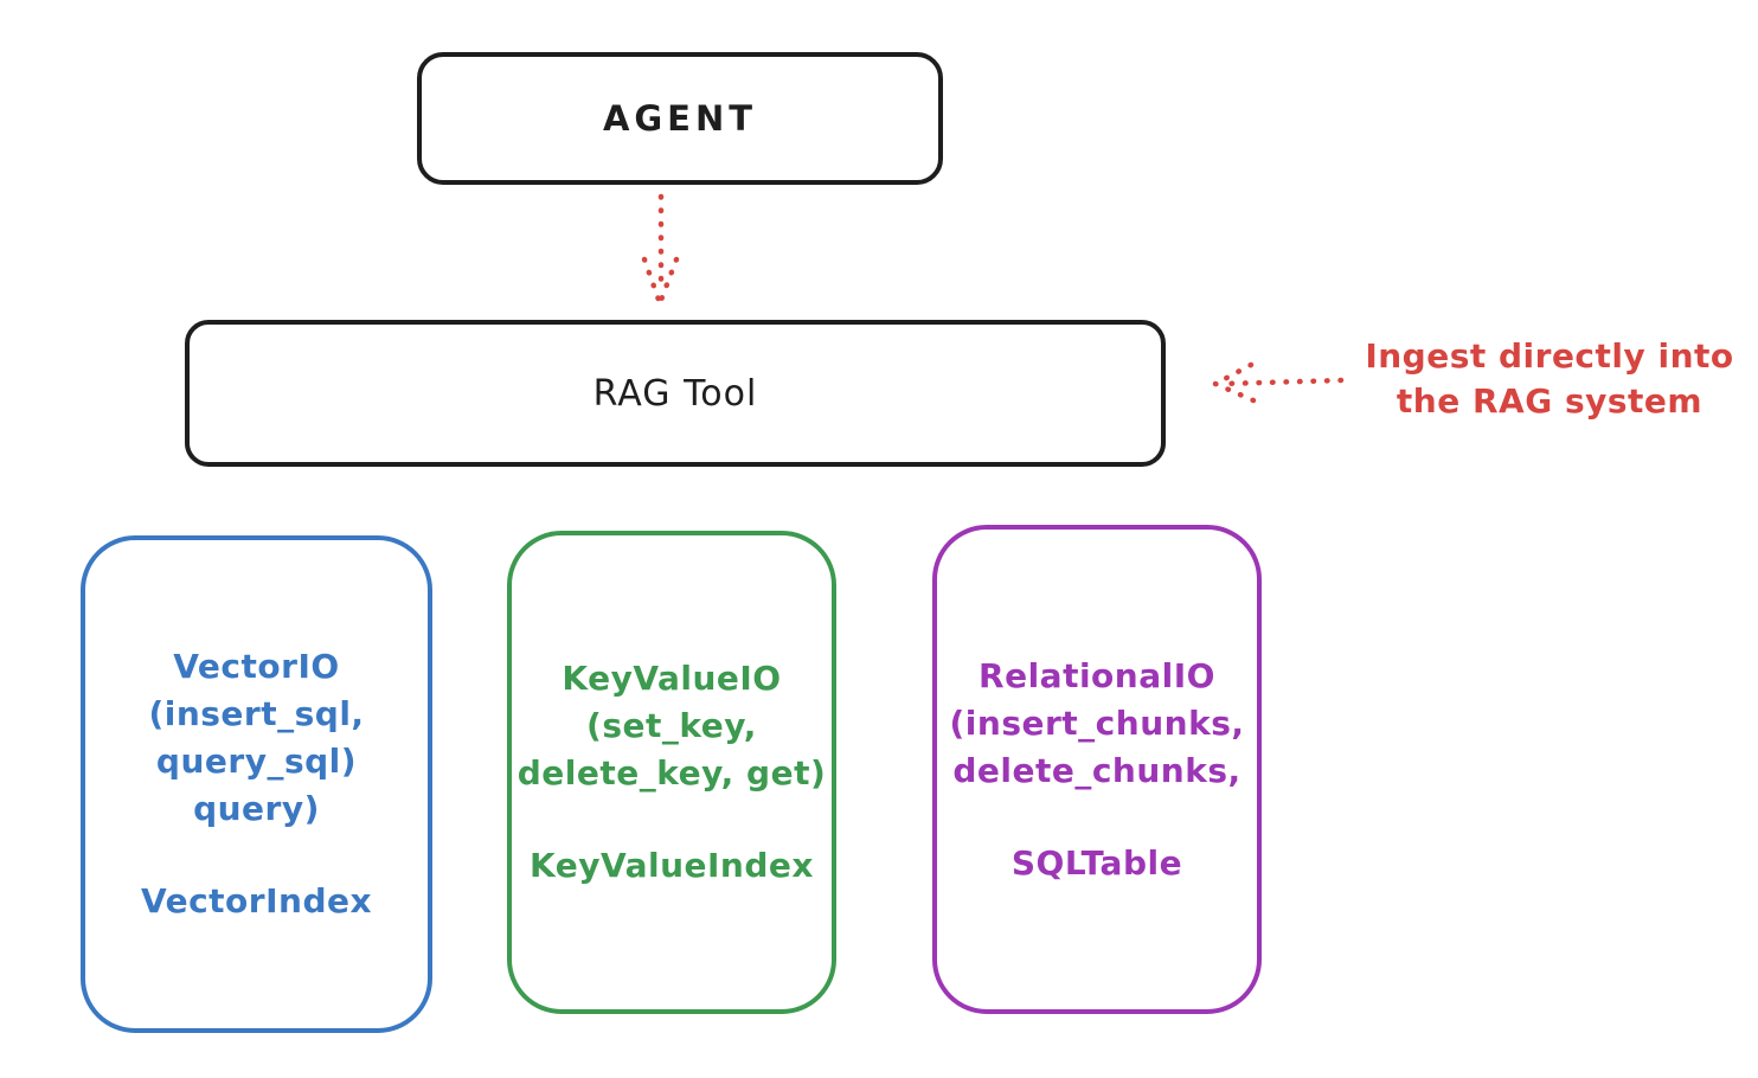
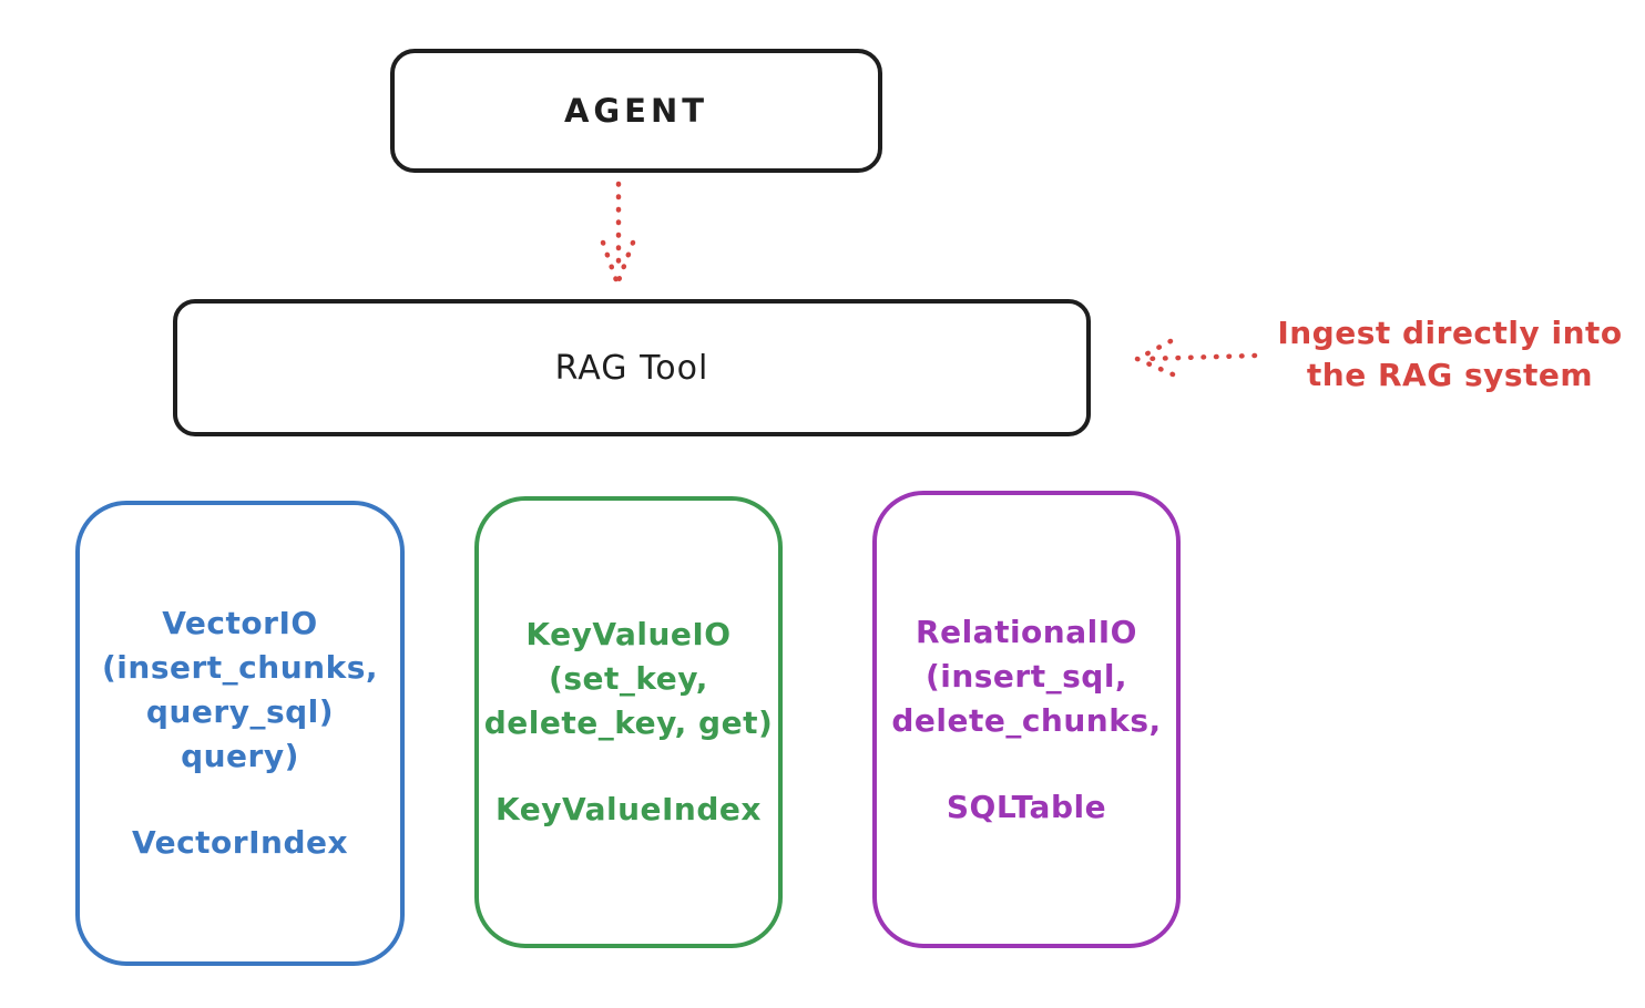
  AGENT
  RAG Tool
  Ingest directly into
  the RAG system
  VectorIO
- (insert_sql,
+ (insert_chunks,
  query_sql)
  query)
  VectorIndex
  KeyValueIO
  (set_key,
  delete_key, get)
  KeyValueIndex
  RelationalIO
- (insert_chunks,
+ (insert_sql,
  delete_chunks,
  SQLTable
